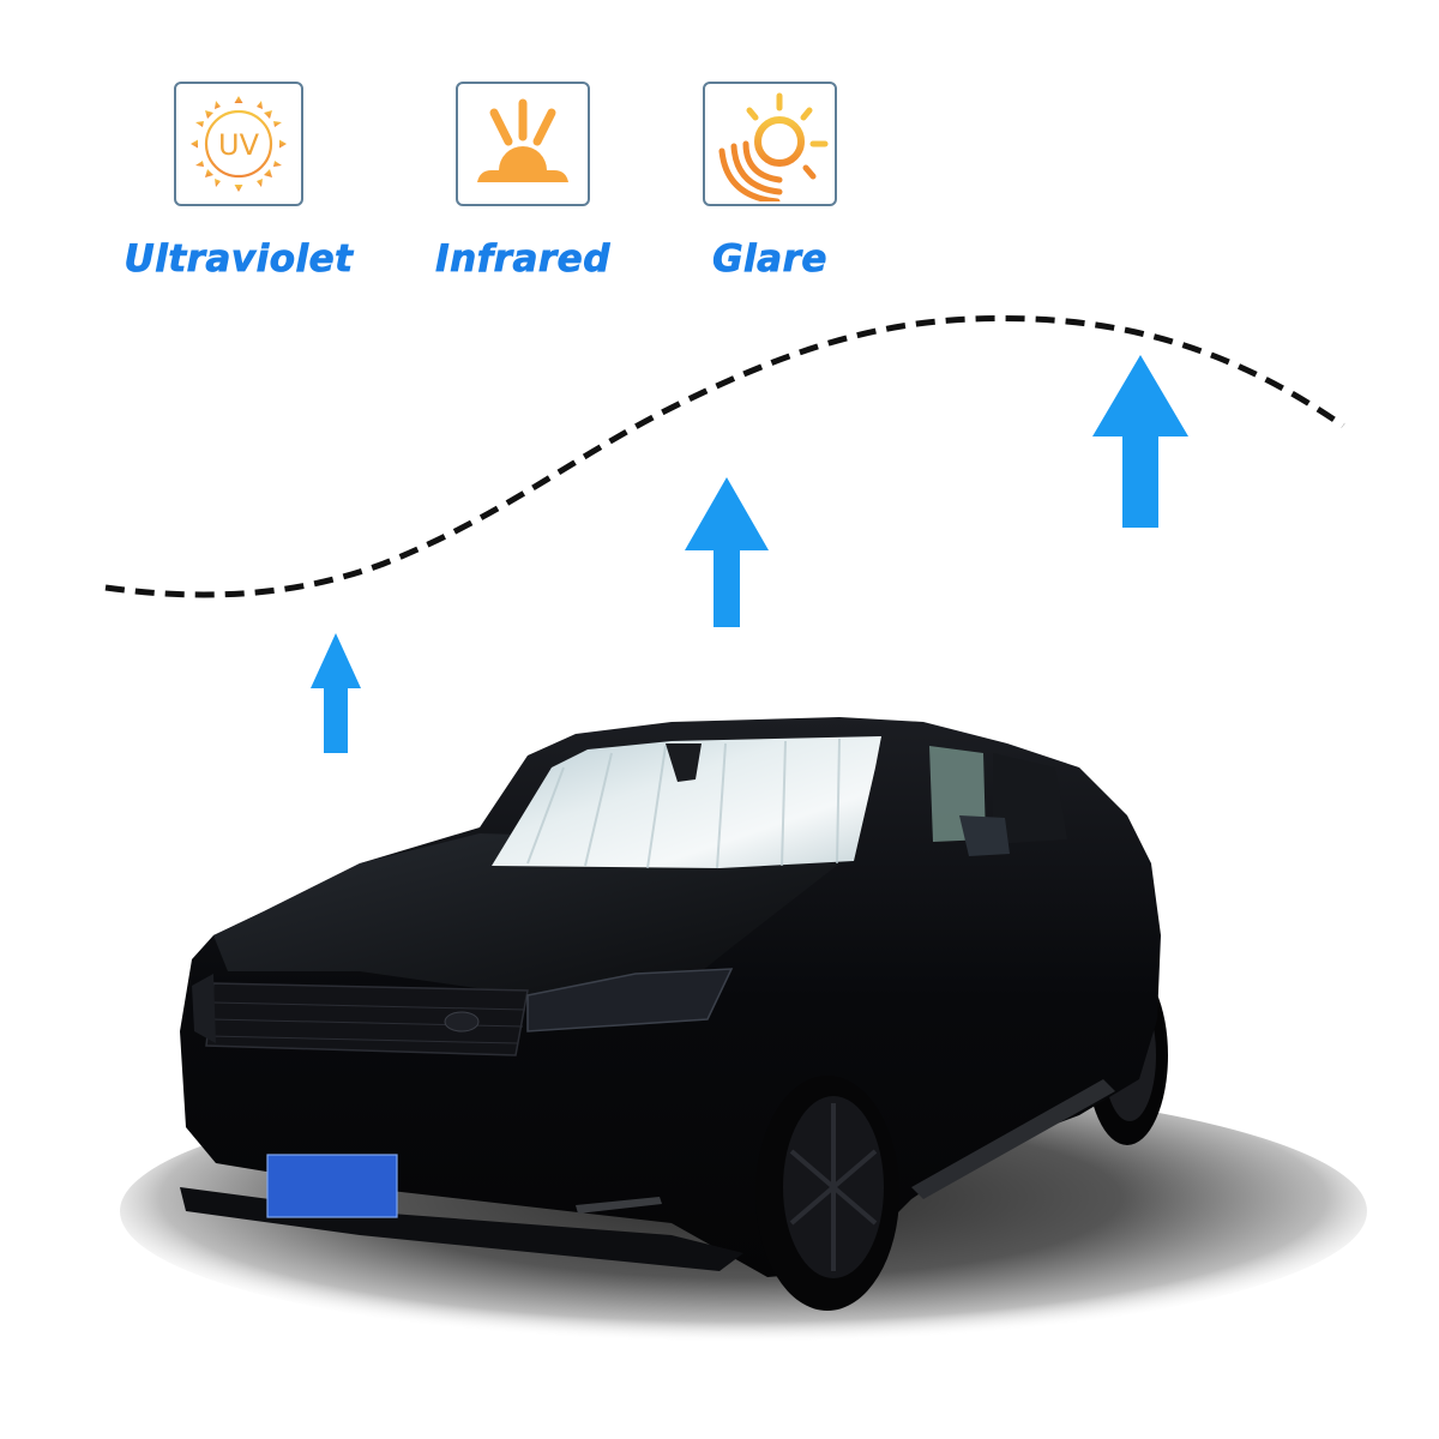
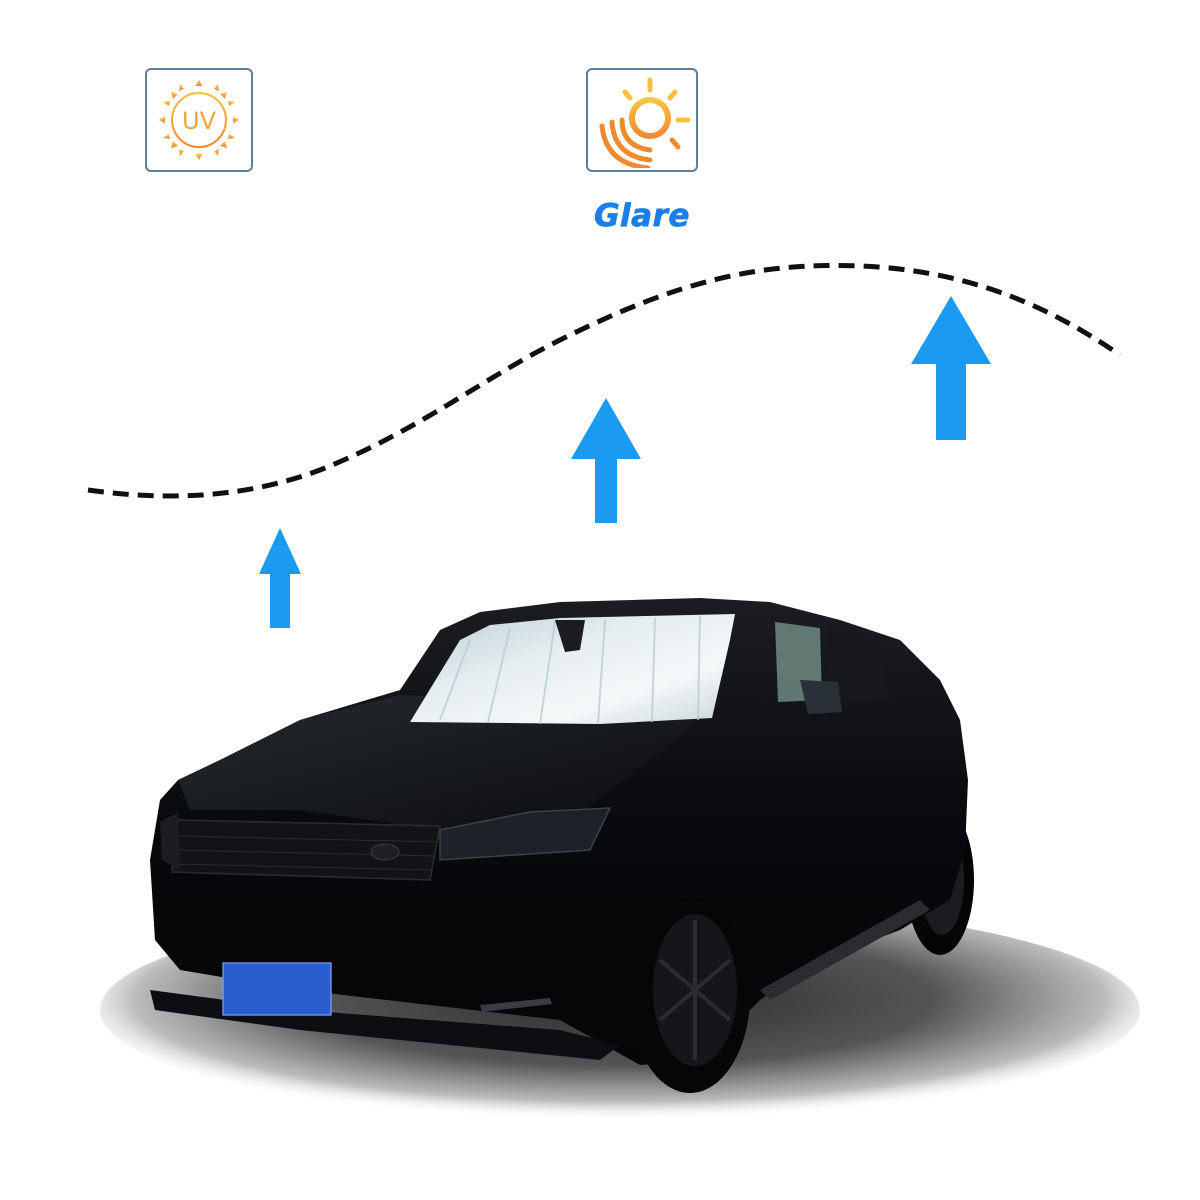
  UV
- Ultraviolet
- Infrared
  Glare
